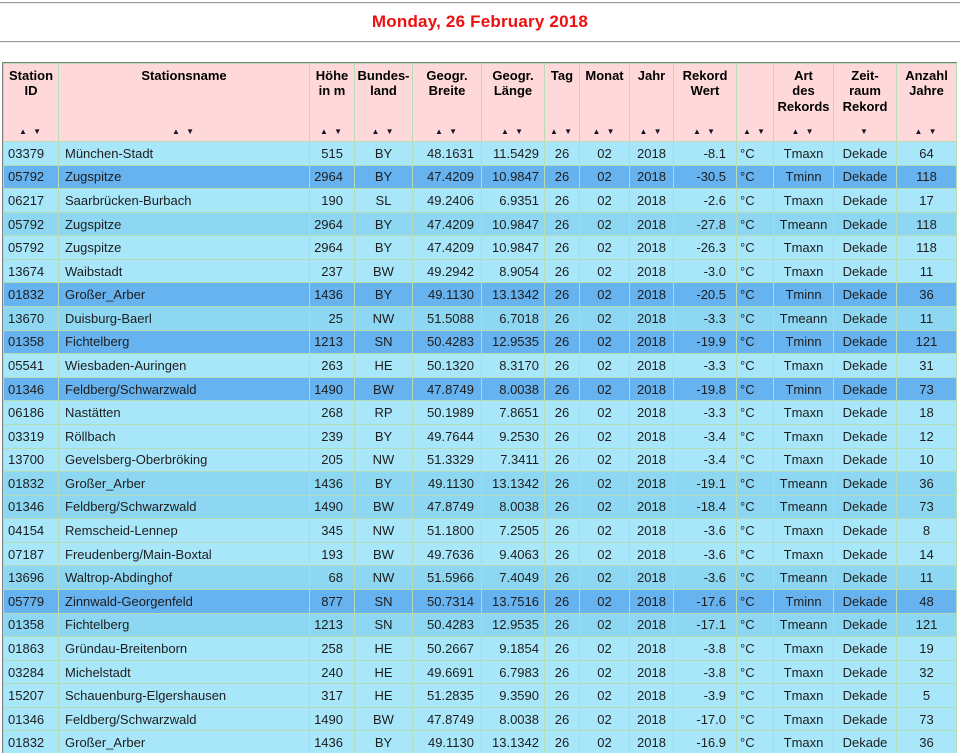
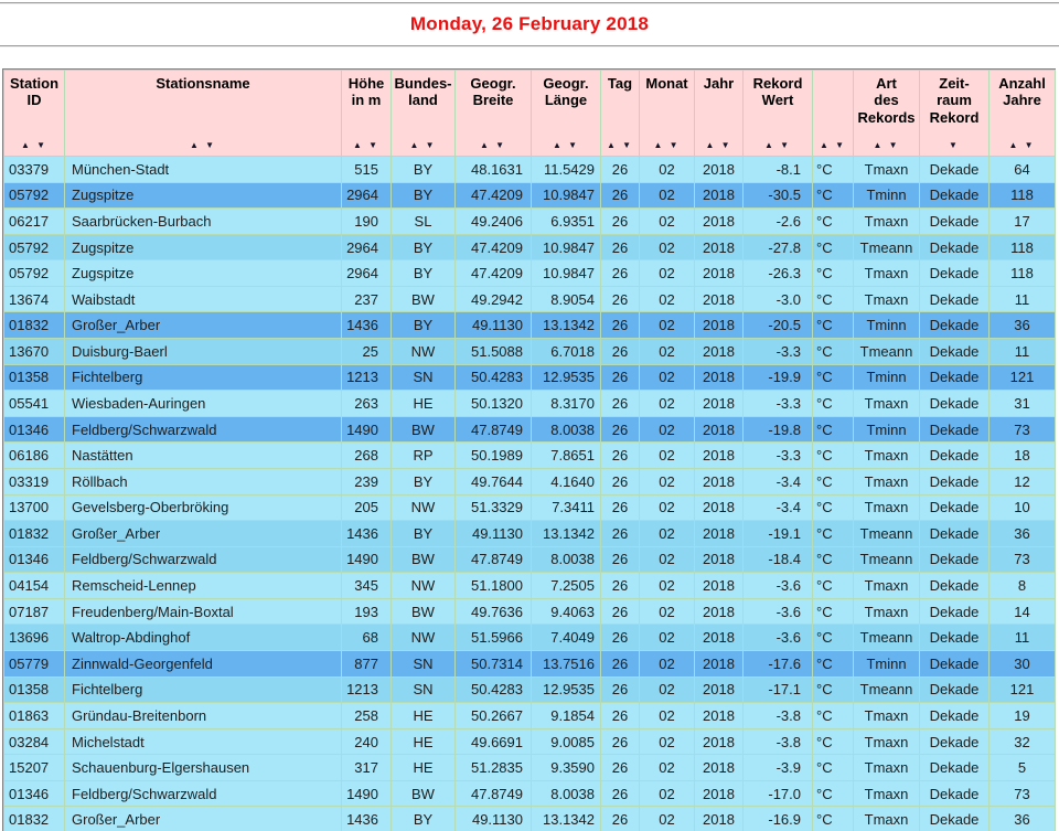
  Monday, 26 February 2018
  Station ID▲ ▼	Stationsname▲ ▼	Höhe in m▲ ▼	Bundes- land▲ ▼	Geogr. Breite▲ ▼	Geogr. Länge▲ ▼	Tag▲ ▼	Monat▲ ▼	Jahr▲ ▼	Rekord Wert▲ ▼	▲ ▼	Art des Rekords▲ ▼	Zeit- raum Rekord▼	Anzahl Jahre▲ ▼
  03379	München-Stadt	515	BY	48.1631	11.5429	26	02	2018	-8.1	°C	Tmaxn	Dekade	64
  05792	Zugspitze	2964	BY	47.4209	10.9847	26	02	2018	-30.5	°C	Tminn	Dekade	118
  06217	Saarbrücken-Burbach	190	SL	49.2406	6.9351	26	02	2018	-2.6	°C	Tmaxn	Dekade	17
  05792	Zugspitze	2964	BY	47.4209	10.9847	26	02	2018	-27.8	°C	Tmeann	Dekade	118
  05792	Zugspitze	2964	BY	47.4209	10.9847	26	02	2018	-26.3	°C	Tmaxn	Dekade	118
  13674	Waibstadt	237	BW	49.2942	8.9054	26	02	2018	-3.0	°C	Tmaxn	Dekade	11
  01832	Großer_Arber	1436	BY	49.1130	13.1342	26	02	2018	-20.5	°C	Tminn	Dekade	36
  13670	Duisburg-Baerl	25	NW	51.5088	6.7018	26	02	2018	-3.3	°C	Tmeann	Dekade	11
  01358	Fichtelberg	1213	SN	50.4283	12.9535	26	02	2018	-19.9	°C	Tminn	Dekade	121
  05541	Wiesbaden-Auringen	263	HE	50.1320	8.3170	26	02	2018	-3.3	°C	Tmaxn	Dekade	31
  01346	Feldberg/Schwarzwald	1490	BW	47.8749	8.0038	26	02	2018	-19.8	°C	Tminn	Dekade	73
  06186	Nastätten	268	RP	50.1989	7.8651	26	02	2018	-3.3	°C	Tmaxn	Dekade	18
- 03319	Röllbach	239	BY	49.7644	9.2530	26	02	2018	-3.4	°C	Tmaxn	Dekade	12
+ 03319	Röllbach	239	BY	49.7644	4.1640	26	02	2018	-3.4	°C	Tmaxn	Dekade	12
  13700	Gevelsberg-Oberbröking	205	NW	51.3329	7.3411	26	02	2018	-3.4	°C	Tmaxn	Dekade	10
  01832	Großer_Arber	1436	BY	49.1130	13.1342	26	02	2018	-19.1	°C	Tmeann	Dekade	36
  01346	Feldberg/Schwarzwald	1490	BW	47.8749	8.0038	26	02	2018	-18.4	°C	Tmeann	Dekade	73
  04154	Remscheid-Lennep	345	NW	51.1800	7.2505	26	02	2018	-3.6	°C	Tmaxn	Dekade	8
  07187	Freudenberg/Main-Boxtal	193	BW	49.7636	9.4063	26	02	2018	-3.6	°C	Tmaxn	Dekade	14
  13696	Waltrop-Abdinghof	68	NW	51.5966	7.4049	26	02	2018	-3.6	°C	Tmeann	Dekade	11
- 05779	Zinnwald-Georgenfeld	877	SN	50.7314	13.7516	26	02	2018	-17.6	°C	Tminn	Dekade	48
+ 05779	Zinnwald-Georgenfeld	877	SN	50.7314	13.7516	26	02	2018	-17.6	°C	Tminn	Dekade	30
  01358	Fichtelberg	1213	SN	50.4283	12.9535	26	02	2018	-17.1	°C	Tmeann	Dekade	121
  01863	Gründau-Breitenborn	258	HE	50.2667	9.1854	26	02	2018	-3.8	°C	Tmaxn	Dekade	19
- 03284	Michelstadt	240	HE	49.6691	6.7983	26	02	2018	-3.8	°C	Tmaxn	Dekade	32
+ 03284	Michelstadt	240	HE	49.6691	9.0085	26	02	2018	-3.8	°C	Tmaxn	Dekade	32
  15207	Schauenburg-Elgershausen	317	HE	51.2835	9.3590	26	02	2018	-3.9	°C	Tmaxn	Dekade	5
  01346	Feldberg/Schwarzwald	1490	BW	47.8749	8.0038	26	02	2018	-17.0	°C	Tmaxn	Dekade	73
  01832	Großer_Arber	1436	BY	49.1130	13.1342	26	02	2018	-16.9	°C	Tmaxn	Dekade	36
